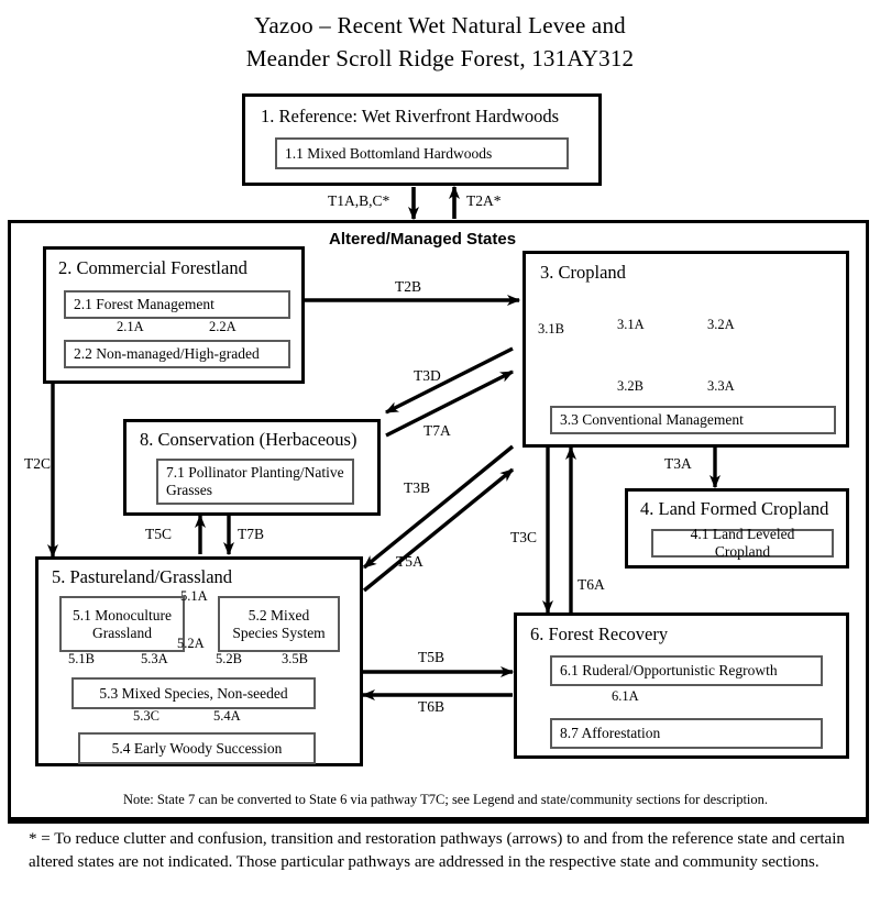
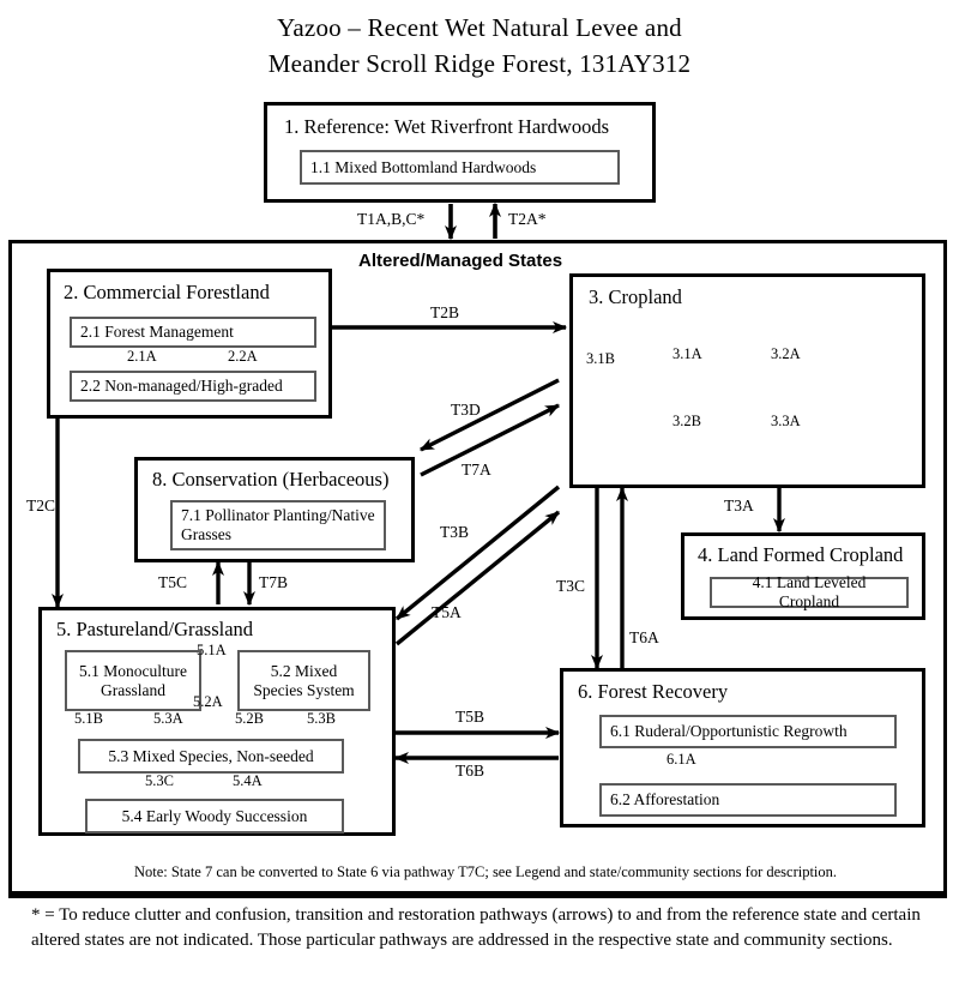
  Yazoo – Recent Wet Natural Levee and
  Meander Scroll Ridge Forest, 131AY312
  1. Reference: Wet Riverfront Hardwoods
  1.1 Mixed Bottomland Hardwoods
  Altered/Managed States
  2. Commercial Forestland
  2.1 Forest Management
  2.2 Non-managed/High-graded
  3. Cropland
- 3.3 Conventional Management
  8. Conservation (Herbaceous)
  7.1 Pollinator Planting/Native Grasses
  4. Land Formed Cropland
  4.1 Land Leveled Cropland
  5. Pastureland/Grassland
  5.1 Monoculture Grassland
  5.2 Mixed Species System
  5.3 Mixed Species, Non-seeded
  5.4 Early Woody Succession
  6. Forest Recovery
  6.1 Ruderal/Opportunistic Regrowth
- 8.7 Afforestation
+ 6.2 Afforestation
  T1A,B,C*
  T2A*
  T2B
  T2C
  T3A
  T3C
  T6A
  T3D
  T7A
  T3B
  T5A
  T5C
  T7B
  T5B
  T6B
  2.1A
  2.2A
  3.1A
  3.2A
  3.1B
  3.2B
  3.3A
  5.1A
  5.2A
  5.1B
  5.3A
  5.2B
- 3.5B
+ 5.3B
  5.3C
  5.4A
  6.1A
  Note: State 7 can be converted to State 6 via pathway T7C; see Legend and state/community sections for description.
  * = To reduce clutter and confusion, transition and restoration pathways (arrows) to and from the reference state and certain altered states are not indicated. Those particular pathways are addressed in the respective state and community sections.
